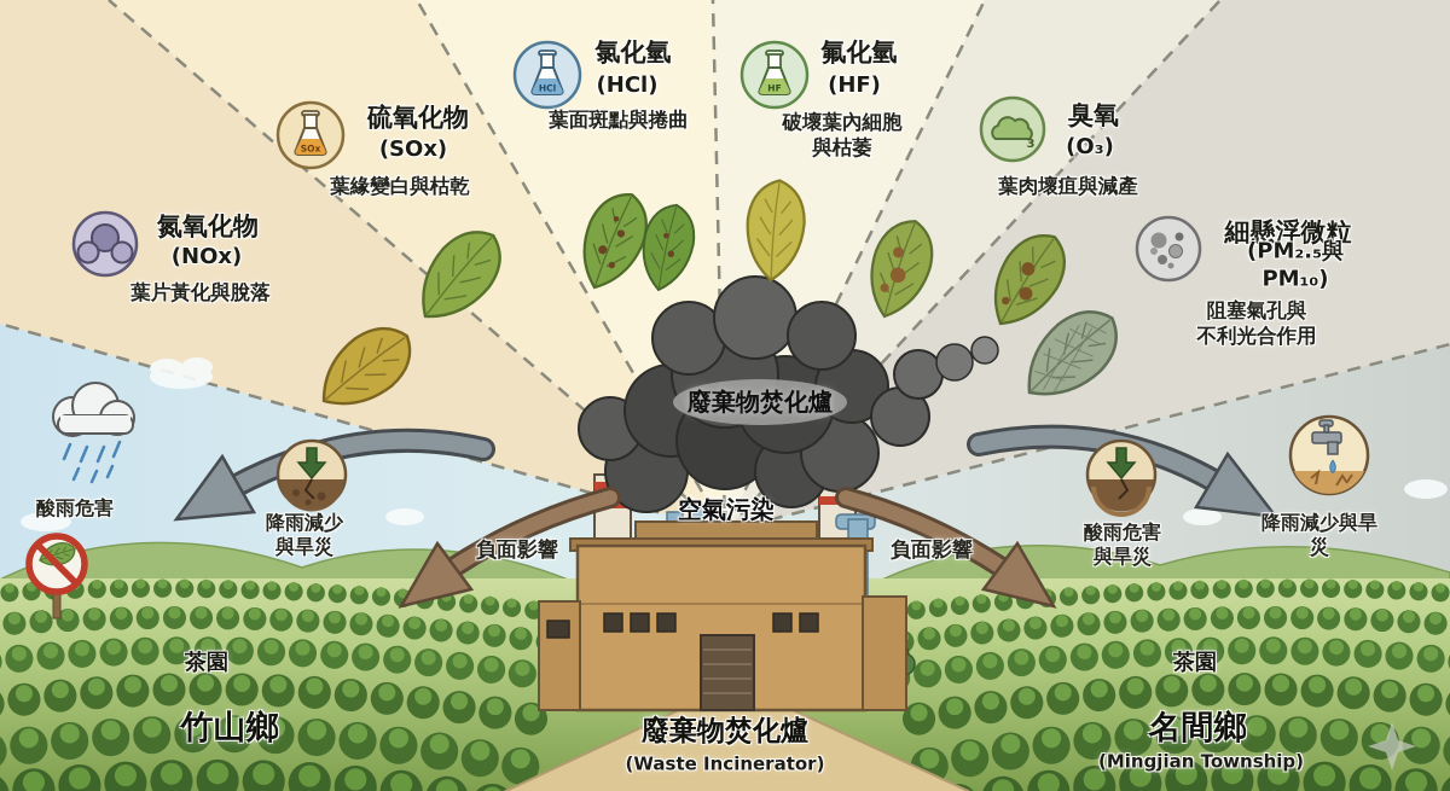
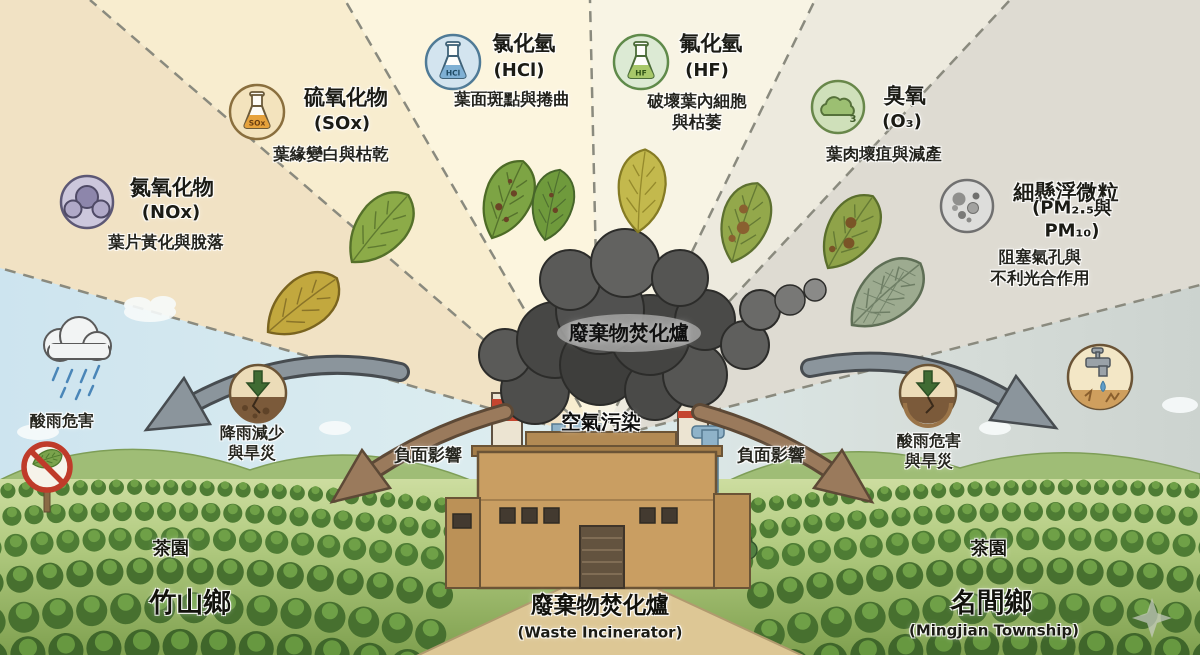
  SOx
  HCl
  HF
  3
  氮氧化物
  (NOx)
  葉片黃化與脫落
  硫氧化物
  (SOx)
  葉緣變白與枯乾
  氯化氫
  (HCl)
  葉面斑點與捲曲
  氟化氫
  (HF)
  破壞葉內細胞
  與枯萎
  臭氧
  (O₃)
  葉肉壞疽與減產
  細懸浮微粒
  (PM₂.₅與PM₁₀)
  阻塞氣孔與
  不利光合作用
  廢棄物焚化爐
  空氣污染
  酸雨危害
  降雨減少
  與旱災
  負面影響
  負面影響
  酸雨危害
  與旱災
- 降雨減少與旱災
  茶園
  竹山鄉
  廢棄物焚化爐
  (Waste Incinerator)
  茶園
  名間鄉
  (Mingjian Township)
